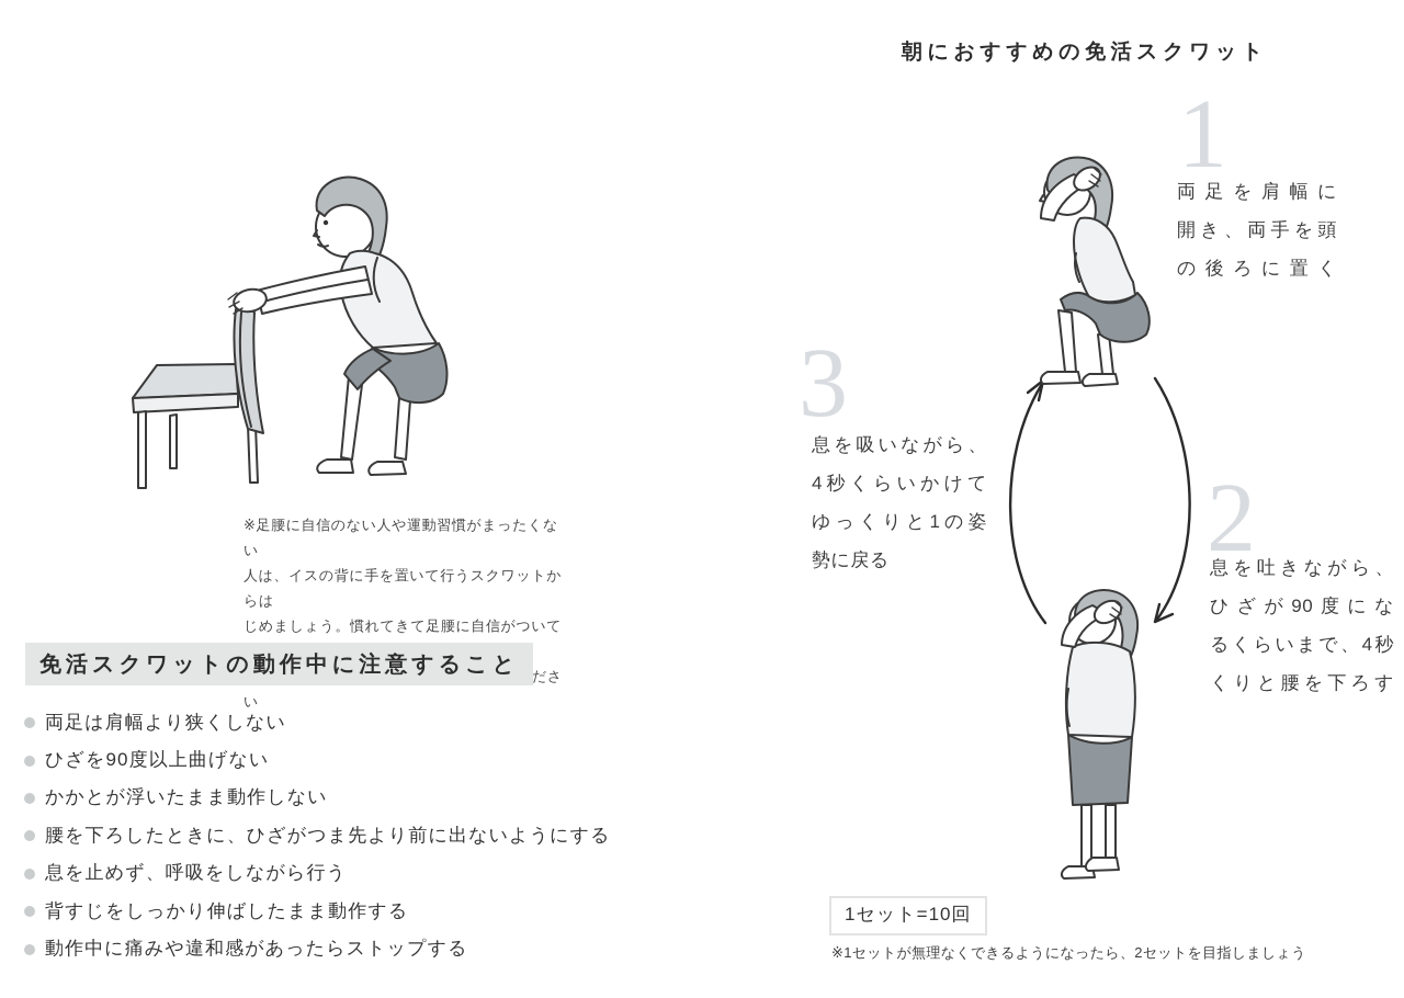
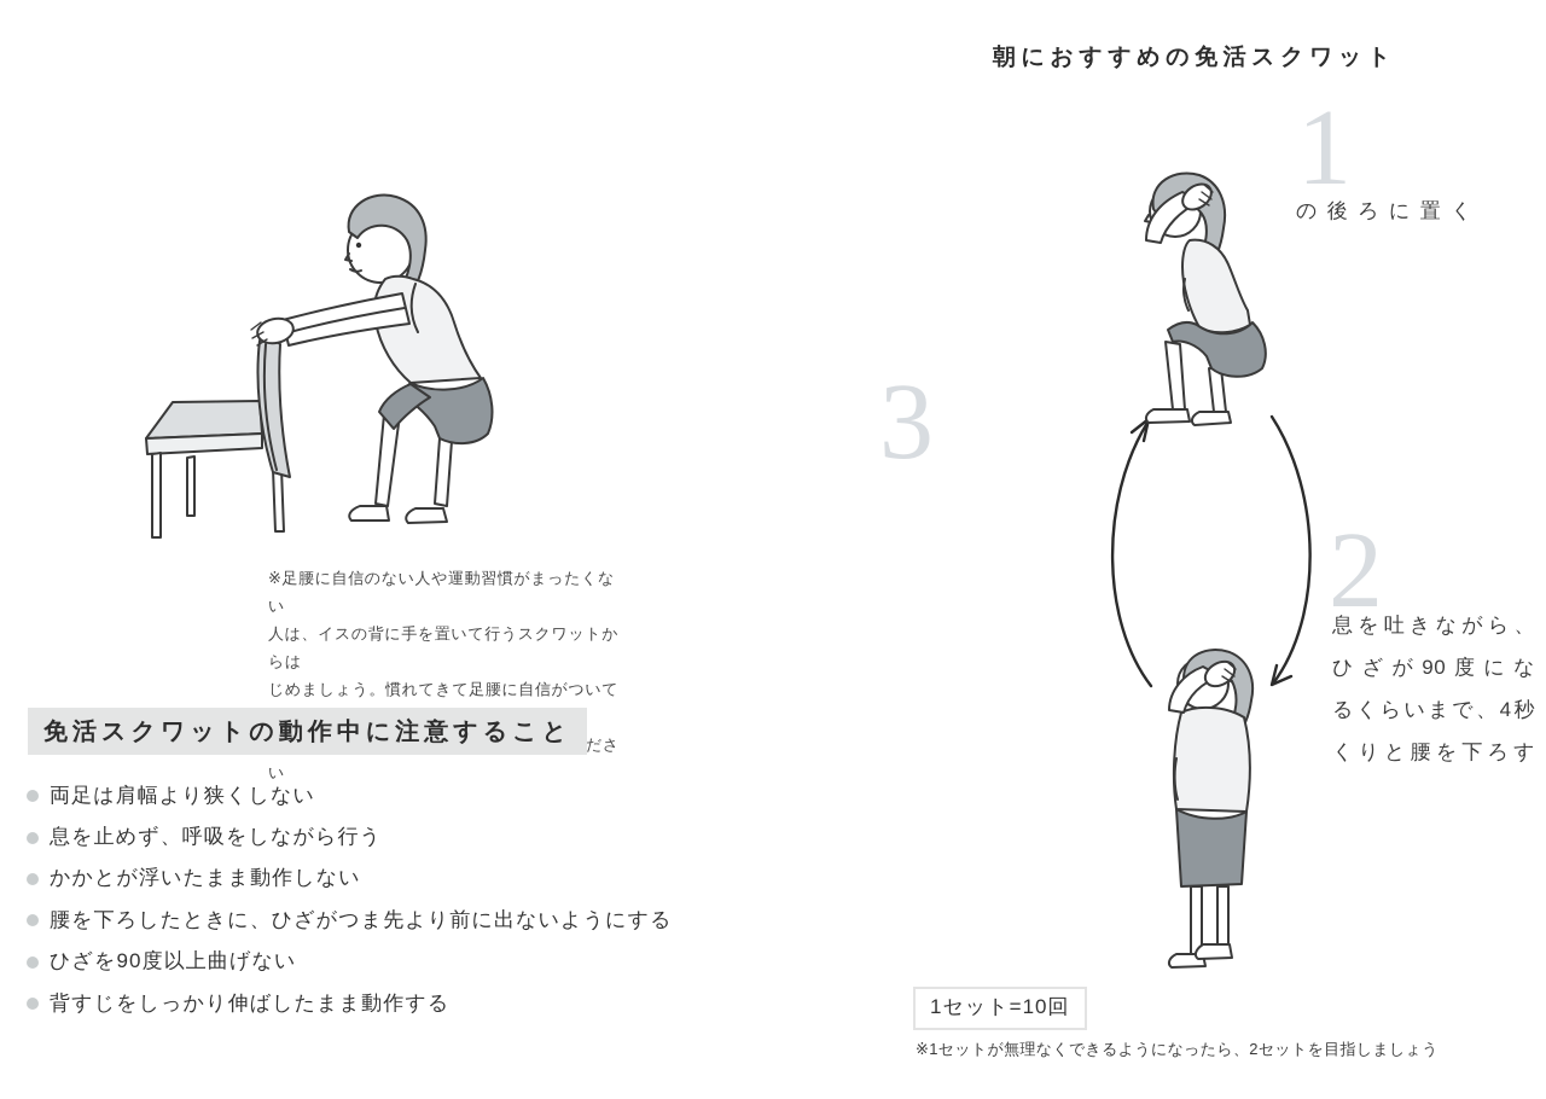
  朝におすすめの免活スクワット
  ※足腰に自信のない人や運動習慣がまったくない
  人は、イスの背に手を置いて行うスクワットからは
  じめましょう。慣れてきて足腰に自信がついて
  免活スクワットの動作中に注意すること
  両足は肩幅より狭くしない
- ひざを90度以上曲げない
+ 息を止めず、呼吸をしながら行う
  かかとが浮いたまま動作しない
  腰を下ろしたときに、ひざがつま先より前に出ないようにする
- 息を止めず、呼吸をしながら行う
+ ひざを90度以上曲げない
  背すじをしっかり伸ばしたまま動作する
- 動作中に痛みや違和感があったらストップする
  1
  3
  2
- 両足を肩幅に
- 開き、両手を頭
  の後ろに置く
- 息を吸いながら、
- 4秒くらいかけて
- ゆっくりと1の姿
- 勢に戻る
  息を吐きながら、
  ひざが90度にな
  るくらいまで、4秒
  くりと腰を下ろす
  1セット=10回
  ※1セットが無理なくできるようになったら、2セットを目指しましょう
